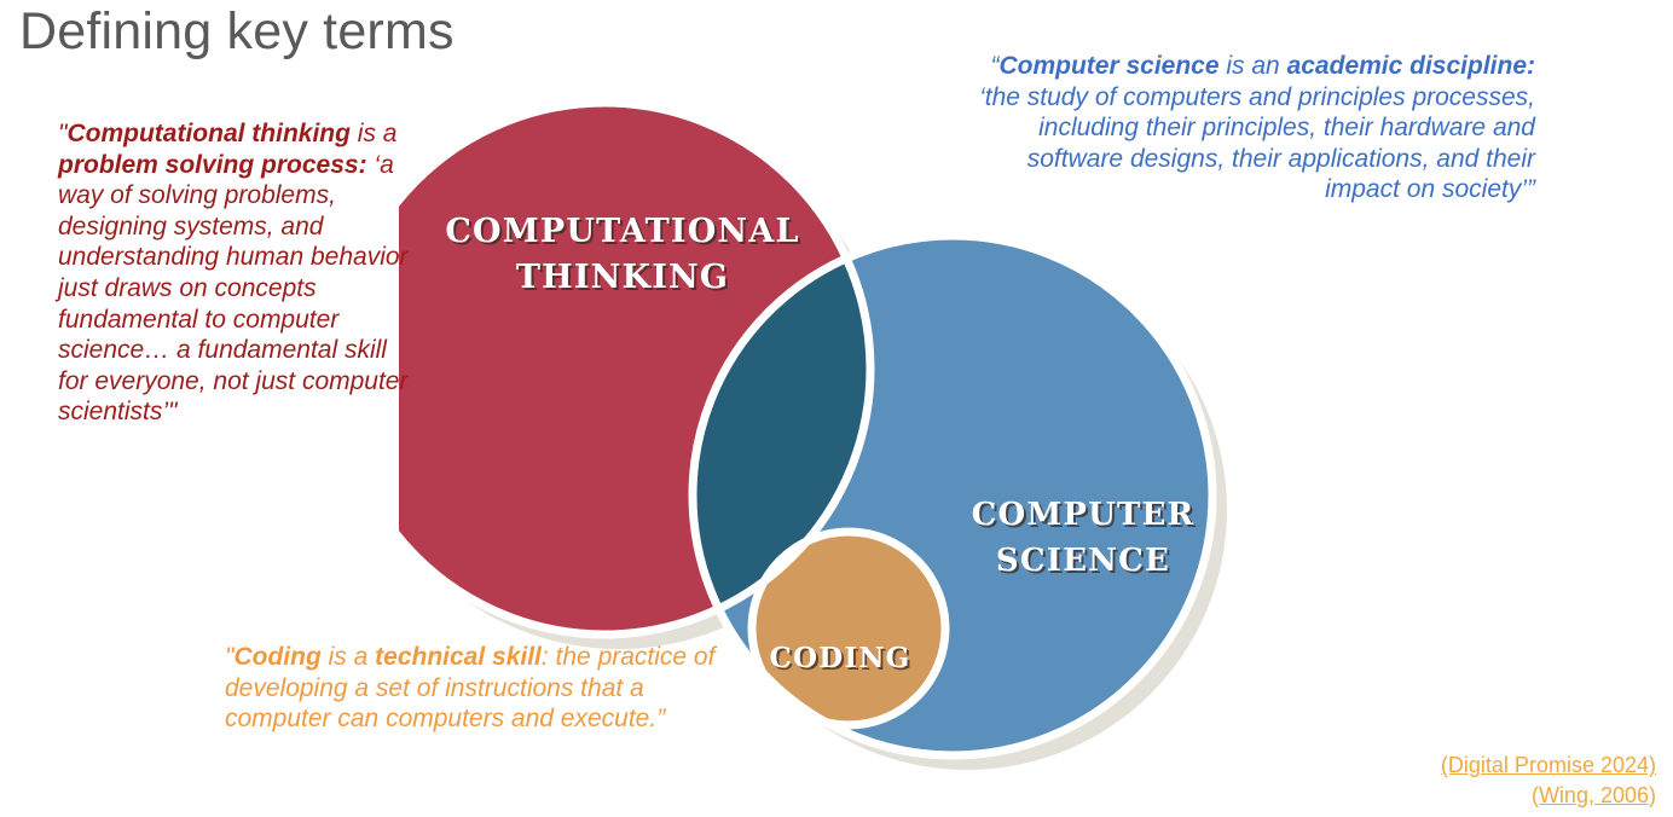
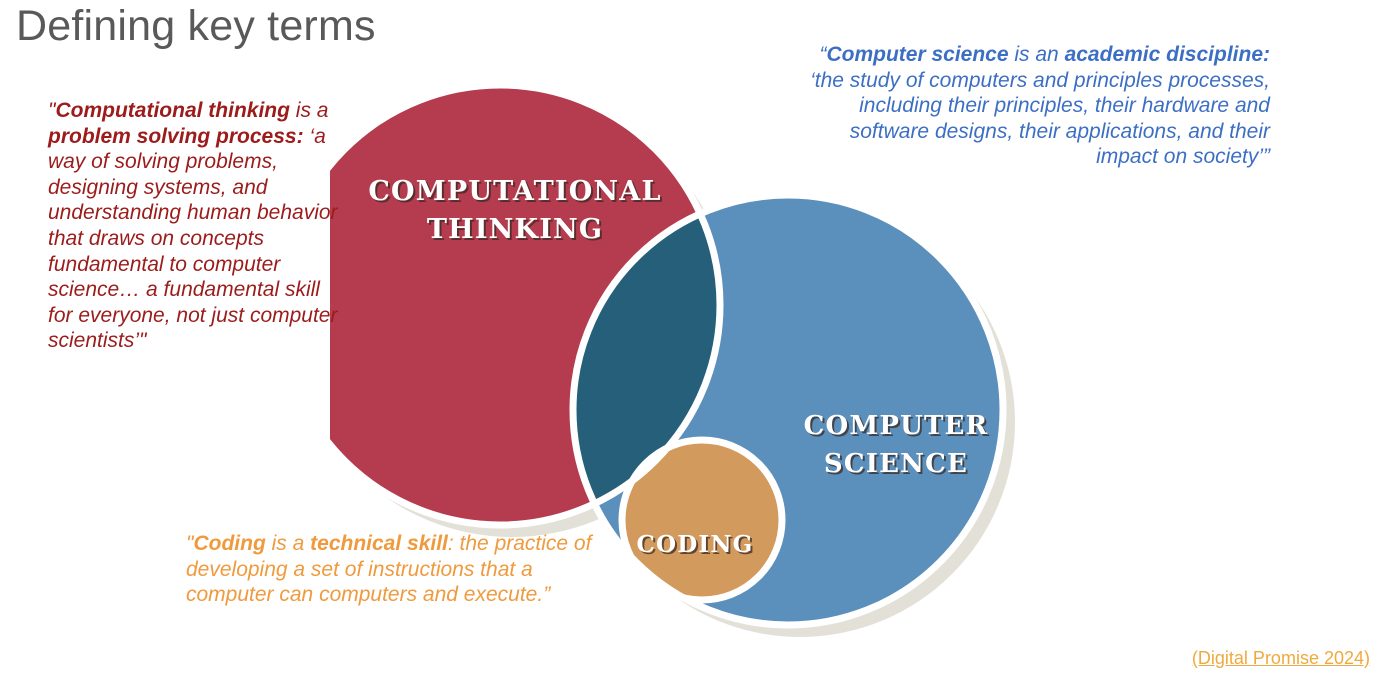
  Defining key terms
  COMPUTATIONAL
  THINKING
  COMPUTER
  SCIENCE
  CODING
- "Computational thinking is a problem solving process: ‘a way of solving problems, designing systems, and understanding human behavior just draws on concepts fundamental to computer science… a fundamental skill for everyone, not just computer scientists’"
+ "Computational thinking is a problem solving process: ‘a way of solving problems, designing systems, and understanding human behavior that draws on concepts fundamental to computer science… a fundamental skill for everyone, not just computer scientists’"
  “Computer science is an academic discipline: ‘the study of computers and principles processes, including their principles, their hardware and software designs, their applications, and their impact on society’”
  "Coding is a technical skill: the practice of developing a set of instructions that a computer can computers and execute.”
  (Digital Promise 2024)
- (Wing, 2006)
